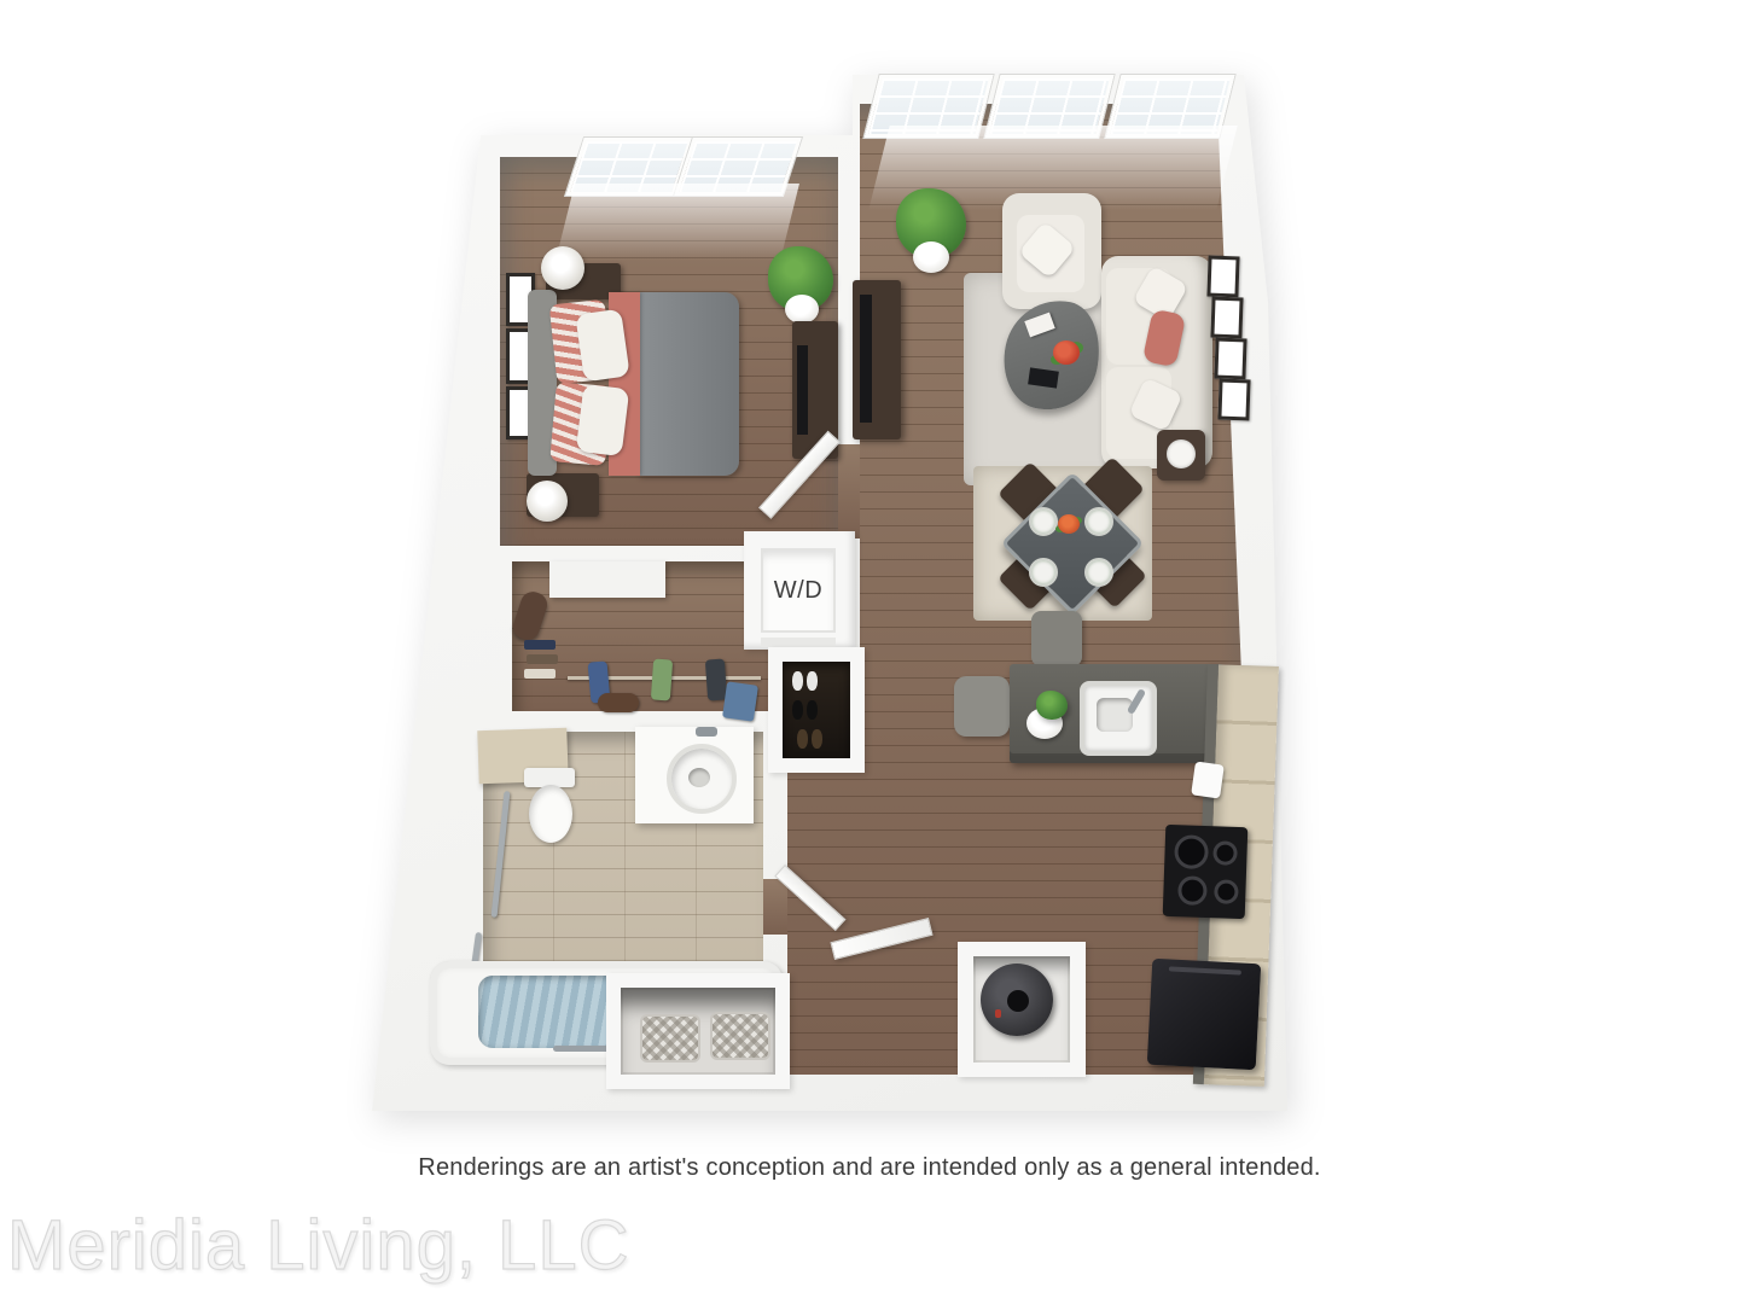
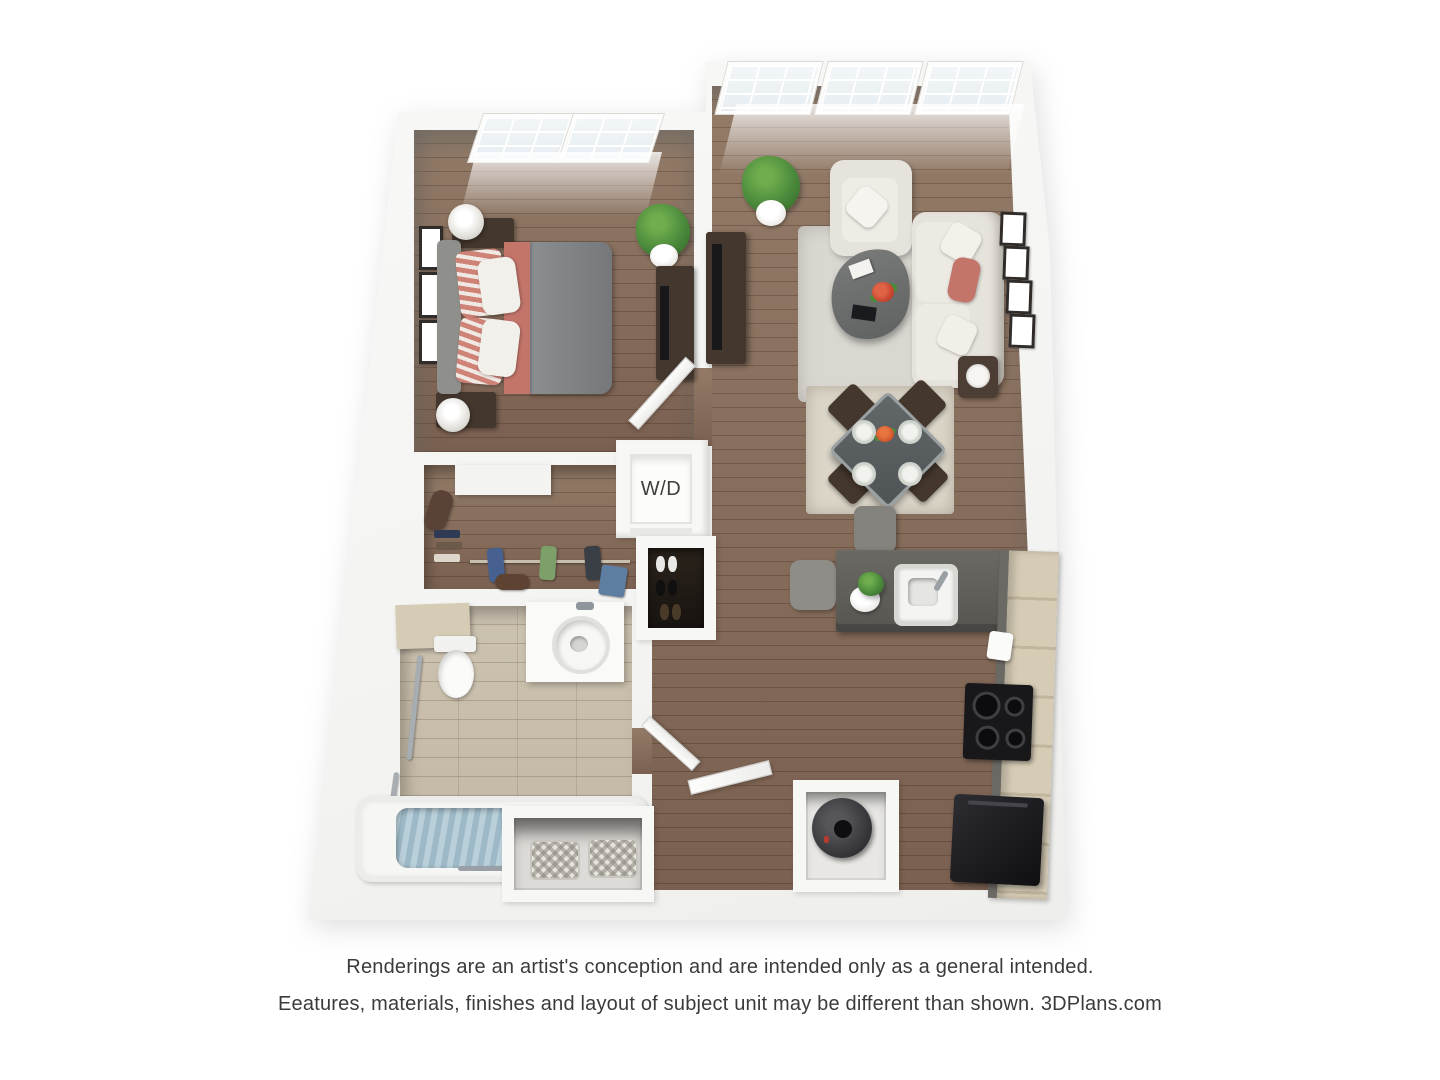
- Meridia Living, LLC
  W/D
  Renderings are an artist's conception and are intended only as a general intended.
+ Eeatures, materials, finishes and layout of subject unit may be different than shown. 3DPlans.com
